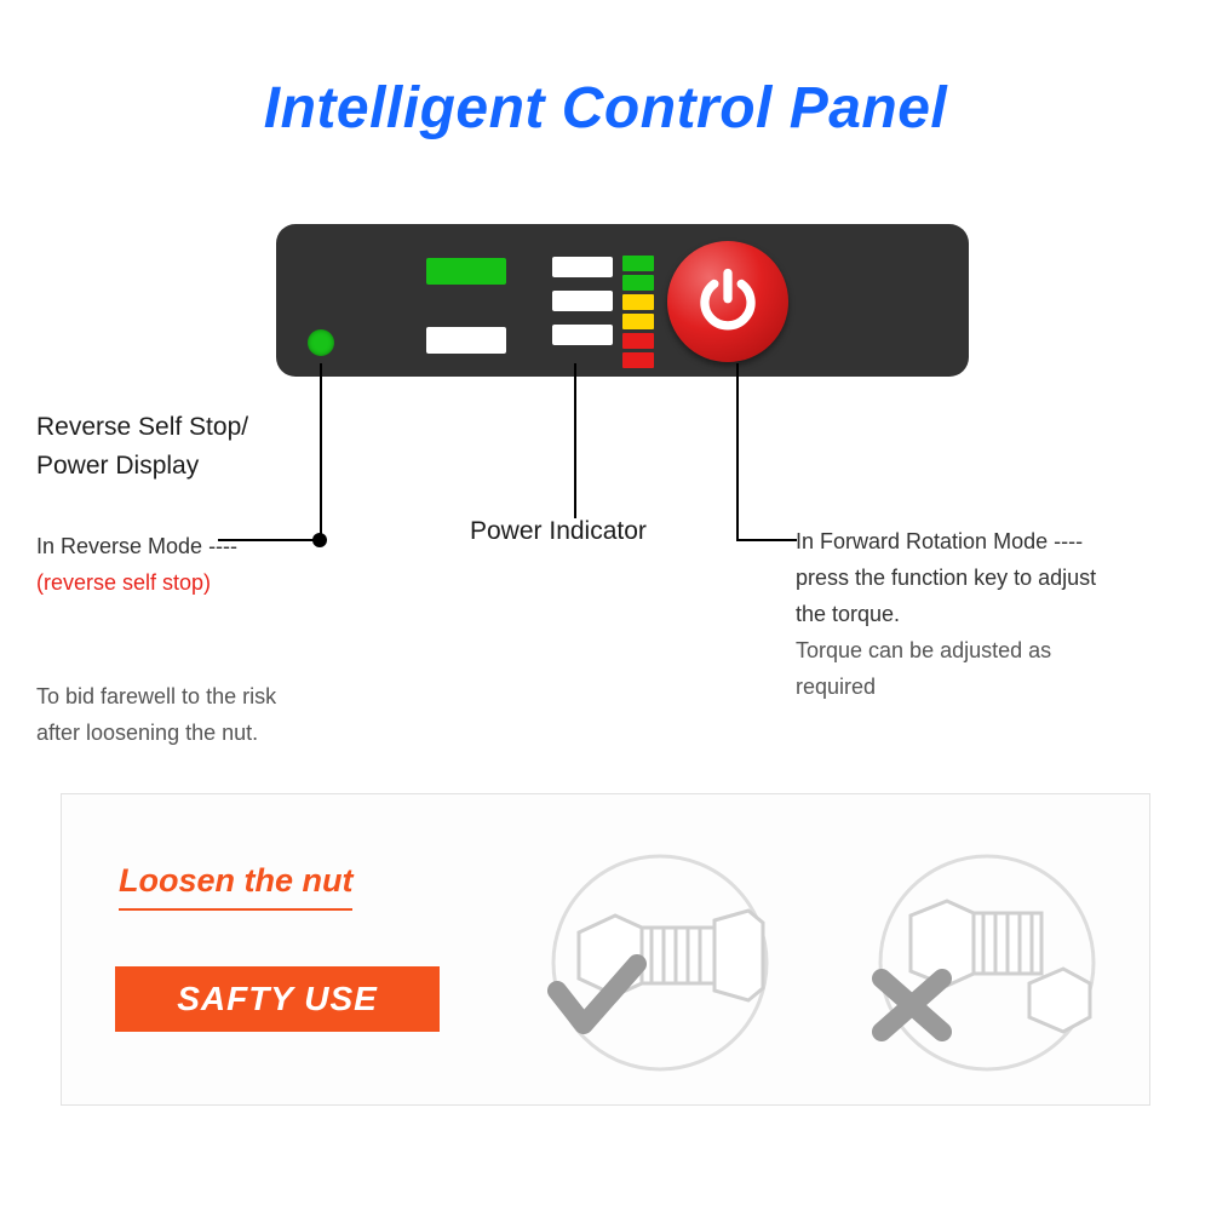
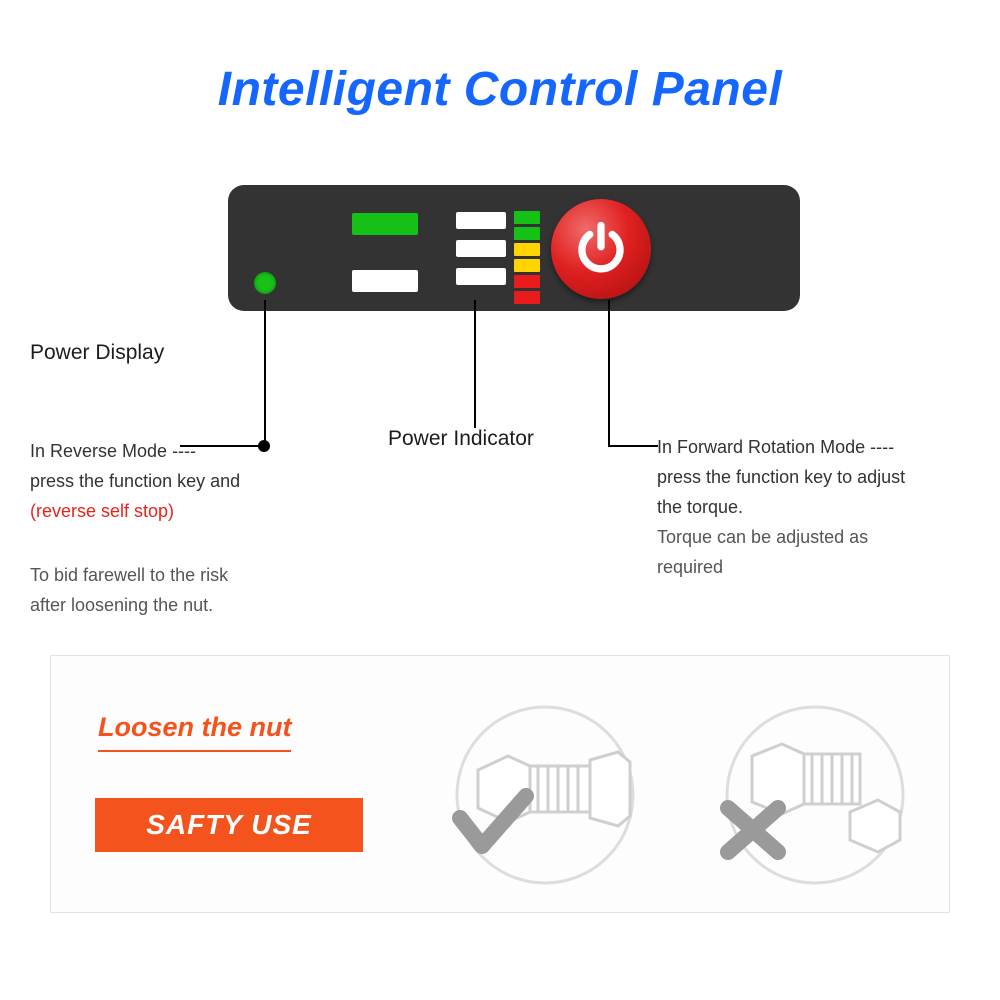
  Intelligent Control Panel
- Reverse Self Stop/
  Power Display
  In Reverse Mode ----
+ press the function key and
  (reverse self stop)
  To bid farewell to the risk
  after loosening the nut.
  Power Indicator
  In Forward Rotation Mode ----
  press the function key to adjust
  the torque.
  Torque can be adjusted as
  required
  Loosen the nut
  SAFTY USE
